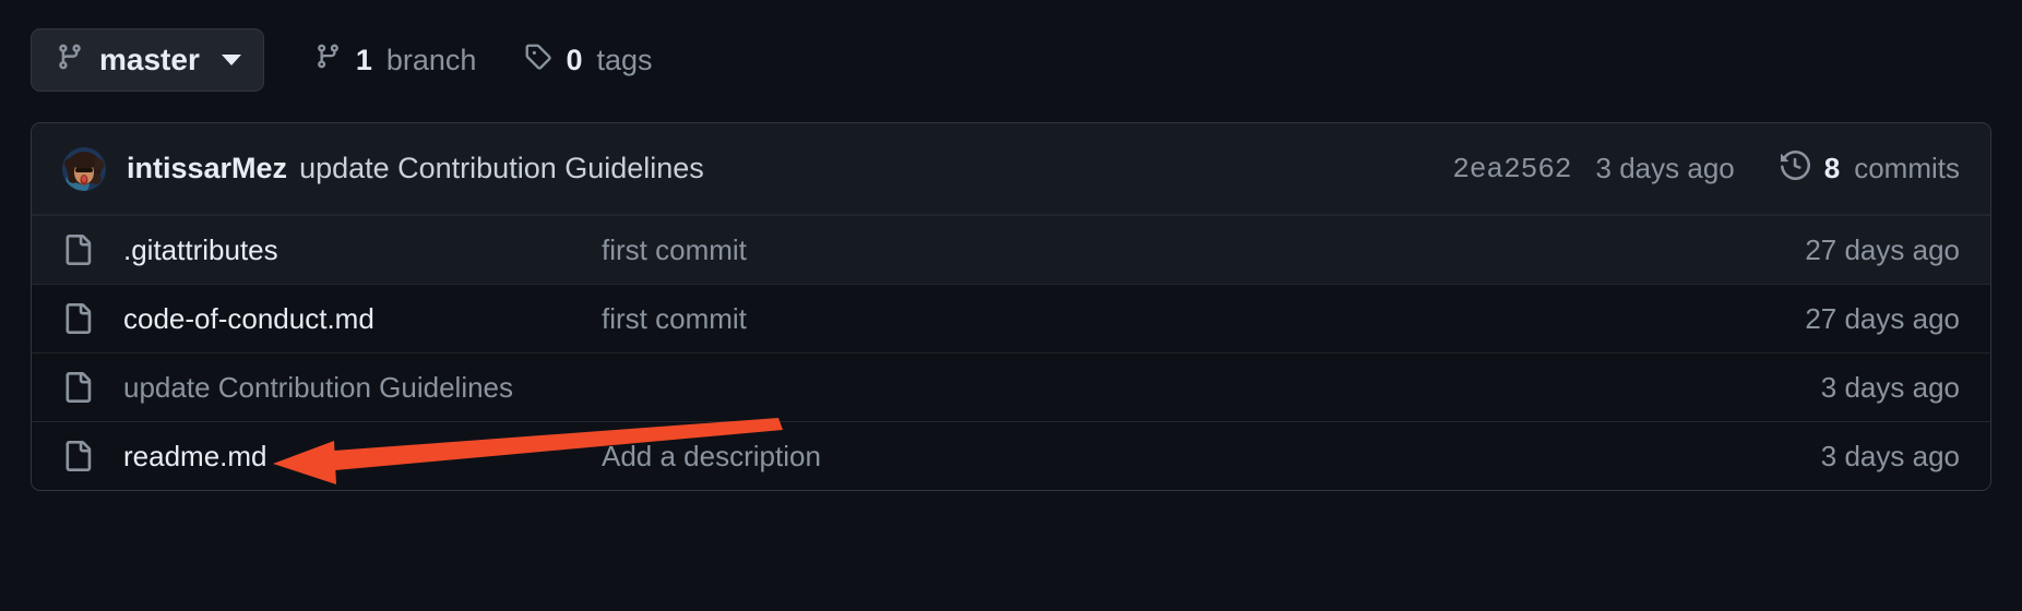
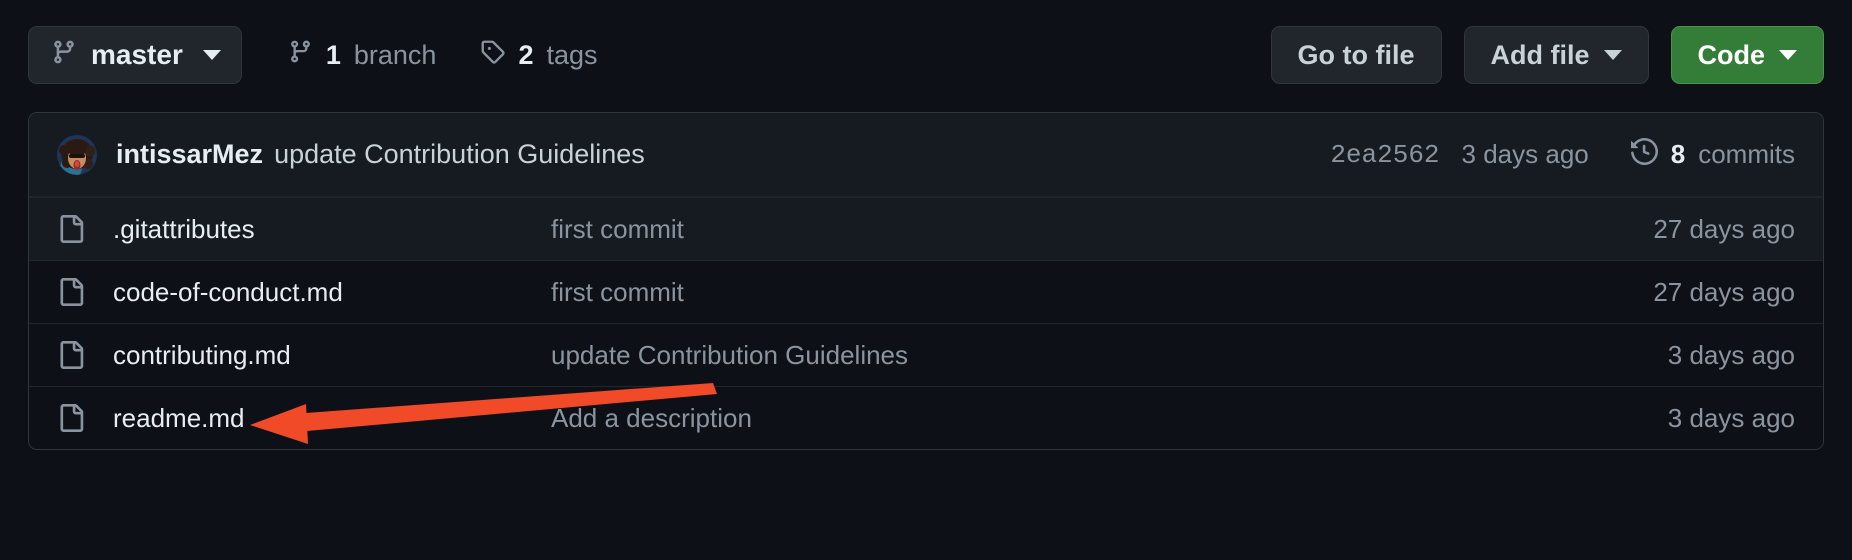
  master
  1
  branch
- 0
+ 2
  tags
+ Go to file
+ Add file
+ Code
  intissarMez
  update Contribution Guidelines
  2ea2562
  3 days ago
  8
  commits
  .gitattributes
  first commit
  27 days ago
  code-of-conduct.md
  first commit
  27 days ago
+ contributing.md
  update Contribution Guidelines
  3 days ago
  readme.md
  Add a description
  3 days ago
